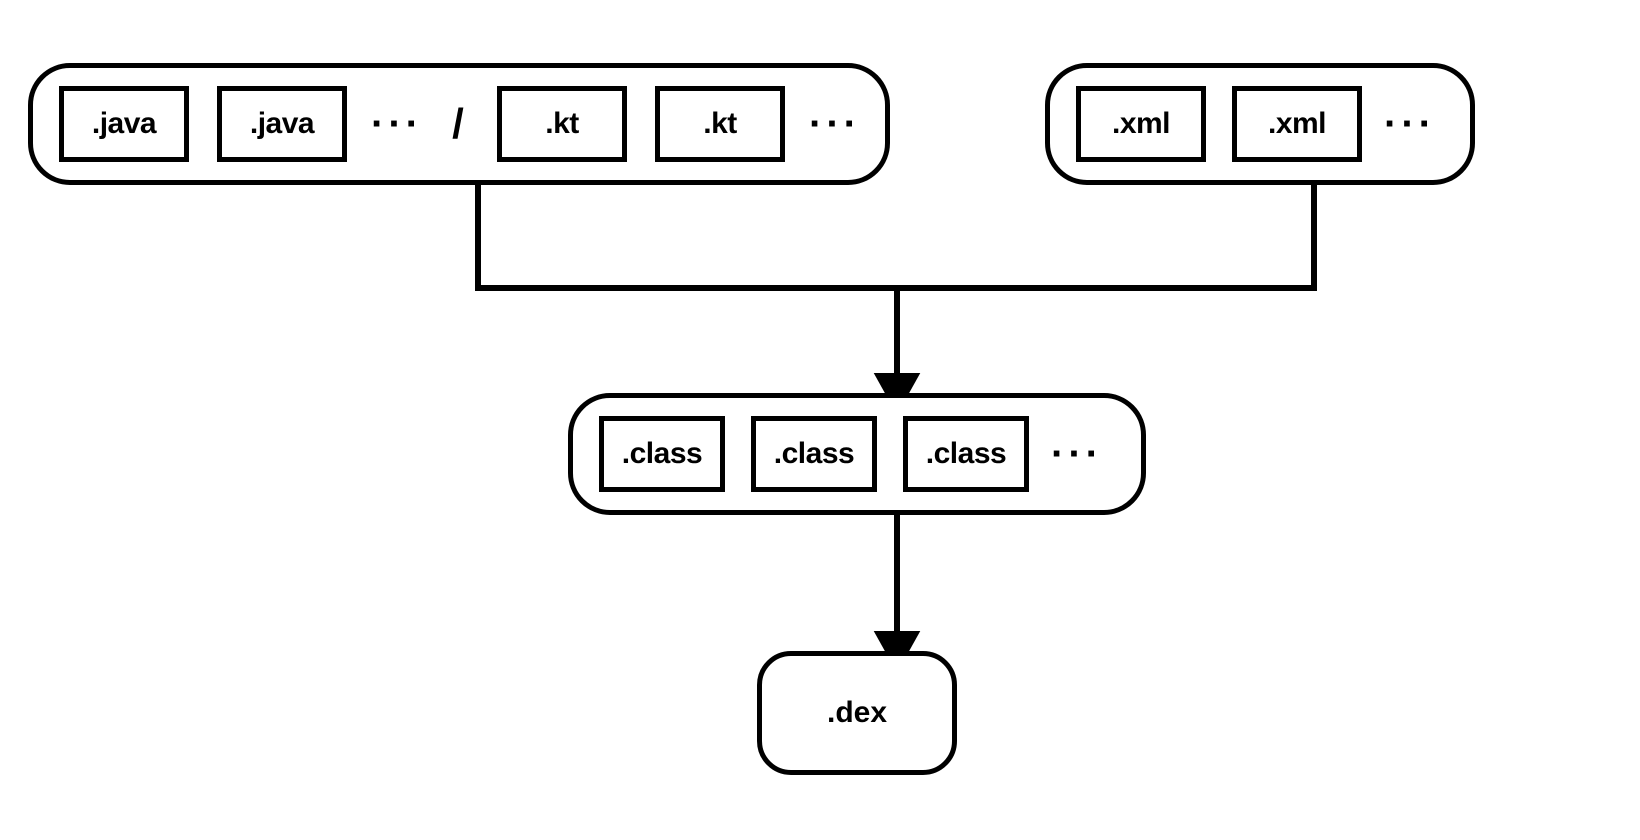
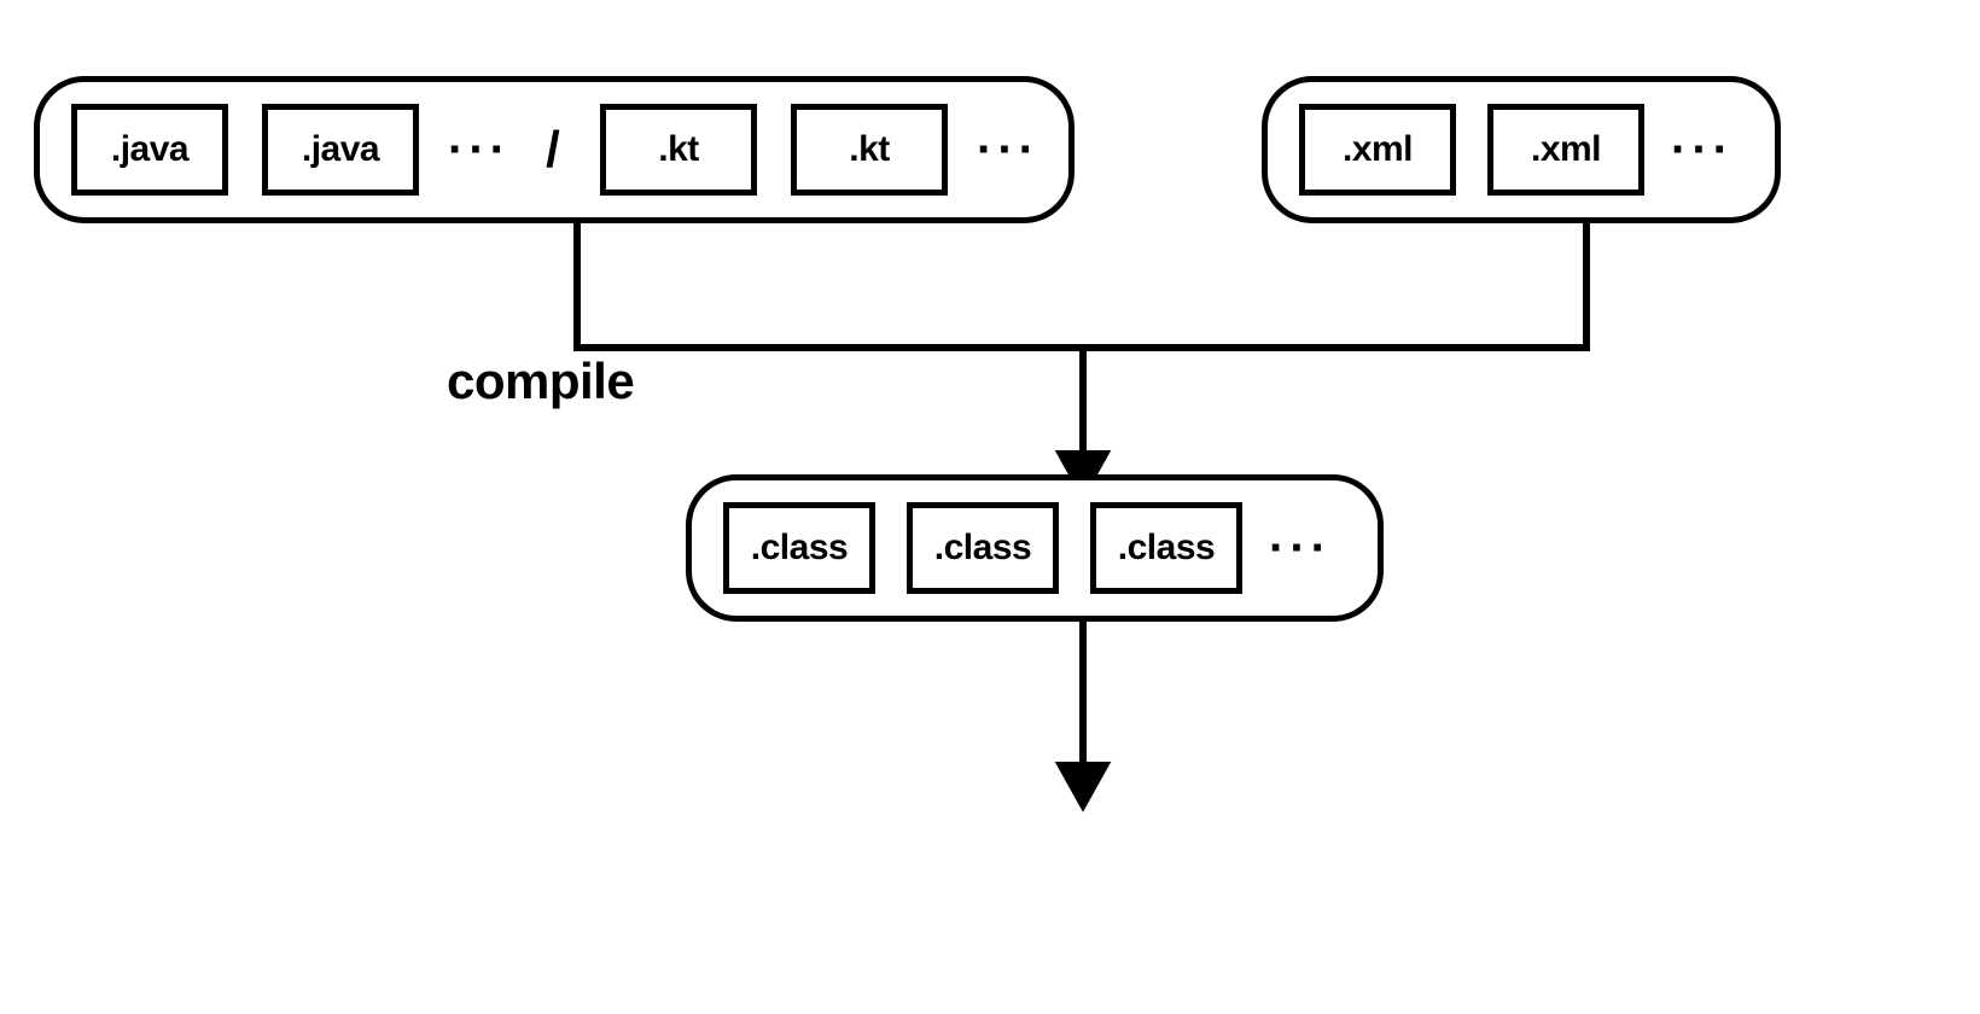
  .java
  .java
  ···
  /
  .kt
  .kt
  ···
  .xml
  .xml
  ···
+ compile
  .class
  .class
  .class
  ···
- .dex
